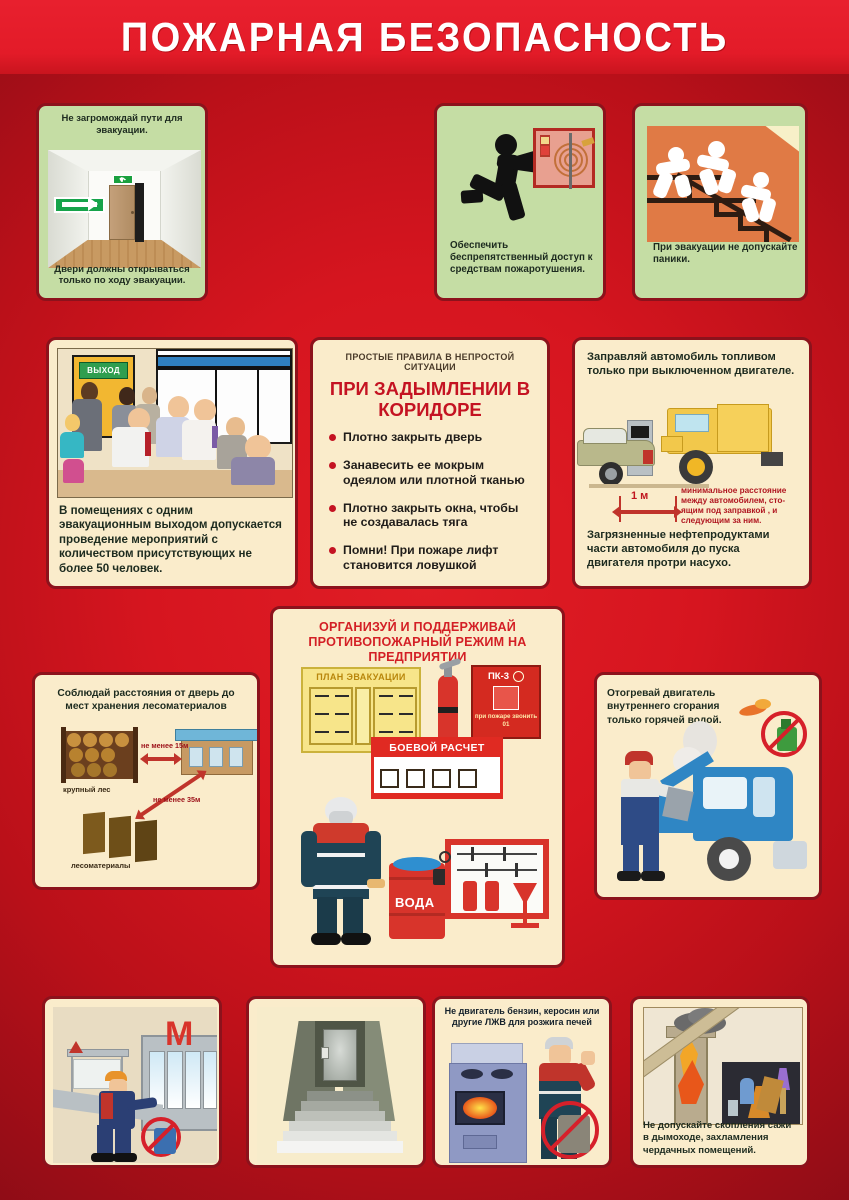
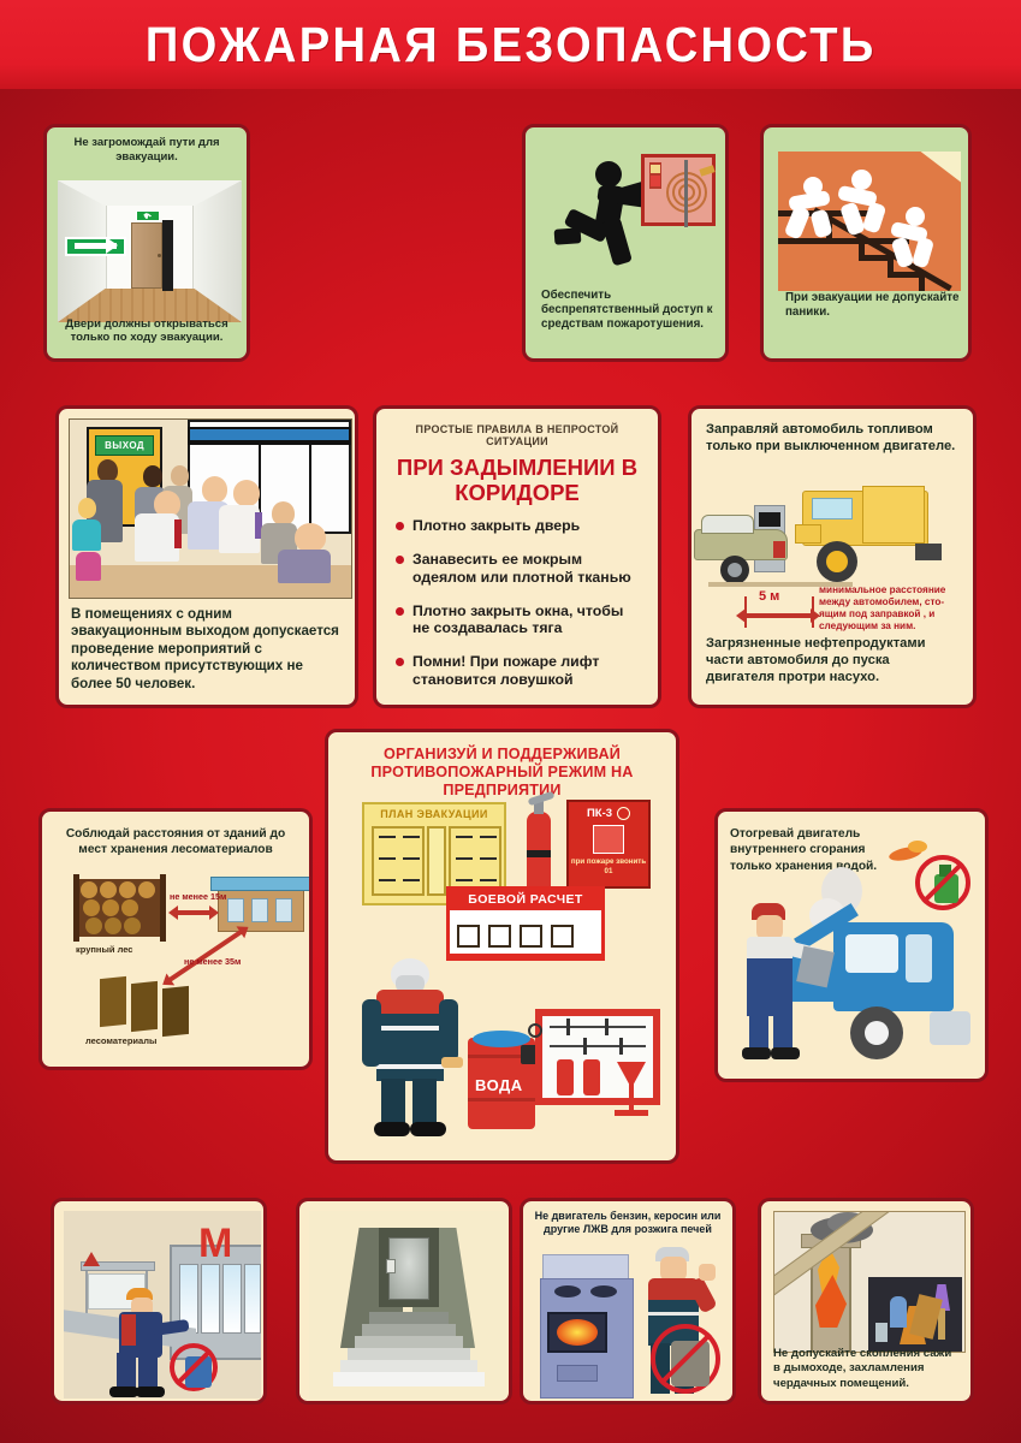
  ПОЖАРНАЯ БЕЗОПАСНОСТЬ
  Не загромождай пути для эвакуации.
  Двери должны открываться только по ходу эвакуации.
  Обеспечить беспрепятственный доступ к средствам пожаротушения.
  При эвакуации не допускайте паники.
  ВЫХОД
  В помещениях с одним эвакуационным выходом допускается проведение мероприятий с количеством присутствующих не более 50 человек.
  ПРОСТЫЕ ПРАВИЛА В НЕПРОСТОЙ СИТУАЦИИ
  ПРИ ЗАДЫМЛЕНИИ В КОРИДОРЕ
  Плотно закрыть дверь
  Занавесить ее мокрым одеялом или плотной тканью
  Плотно закрыть окна, чтобы не создавалась тяга
  Помни! При пожаре лифт становится ловушкой
  Заправляй автомобиль топливом только при выключенном двигателе.
- 1 м
+ 5 м
  минимальное расстояние между автомобилем, сто-ящим под заправкой , и следующим за ним.
  Загрязненные нефтепродуктами части автомобиля до пуска двигателя протри насухо.
- Соблюдай расстояния от дверь до мест хранения лесоматериалов
+ Соблюдай расстояния от зданий до мест хранения лесоматериалов
  крупный лес
  не менее 15м
  лесоматериалы
  не менее 35м
  ОРГАНИЗУЙ И ПОДДЕРЖИВАЙ ПРОТИВОПОЖАРНЫЙ РЕЖИМ НА ПРЕДПРИЯТИИ
  ПЛАН ЭВАКУАЦИИ
  ПК-3
  БОЕВОЙ РАСЧЕТ
  ВОДА
- Отогревай двигатель внутреннего сгорания только горячей водой.
+ Отогревай двигатель внутреннего сгорания только хранения водой.
  М
  Не двигатель бензин, керосин или другие ЛЖВ для розжига печей
  Не допускайте скопления сажи в дымоходе, захламления чердачных помещений.
